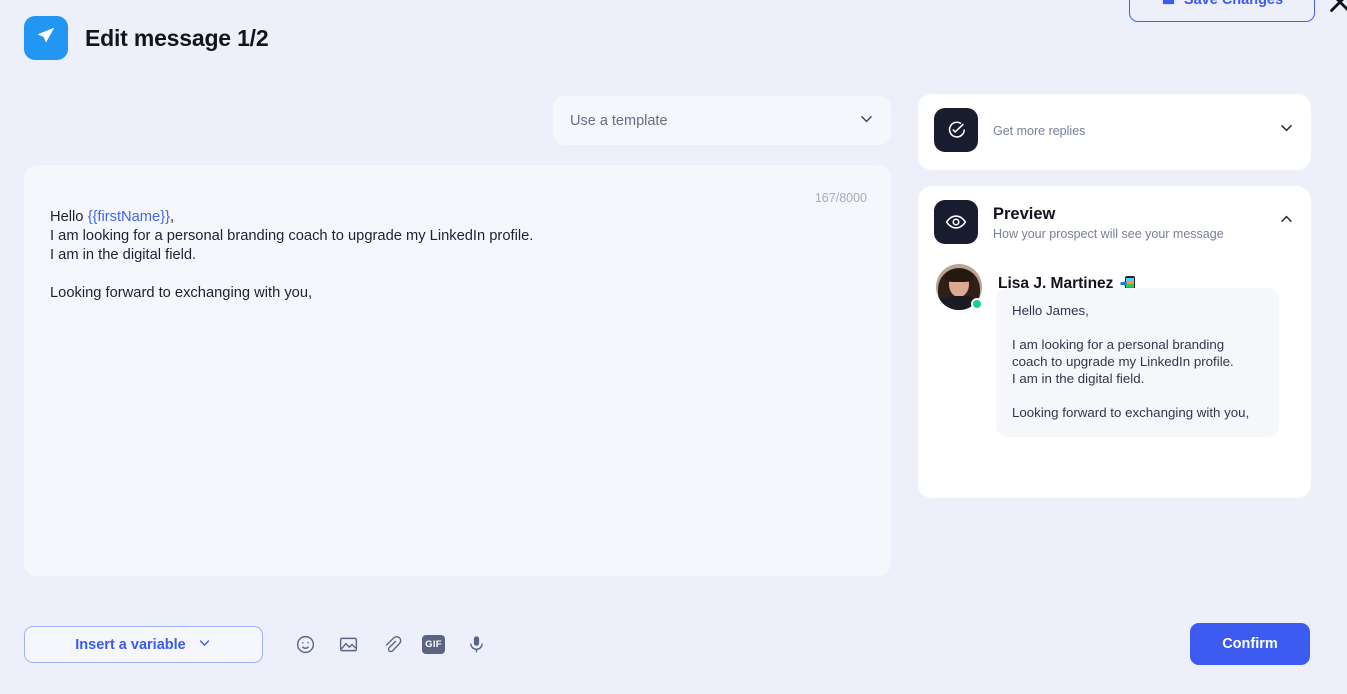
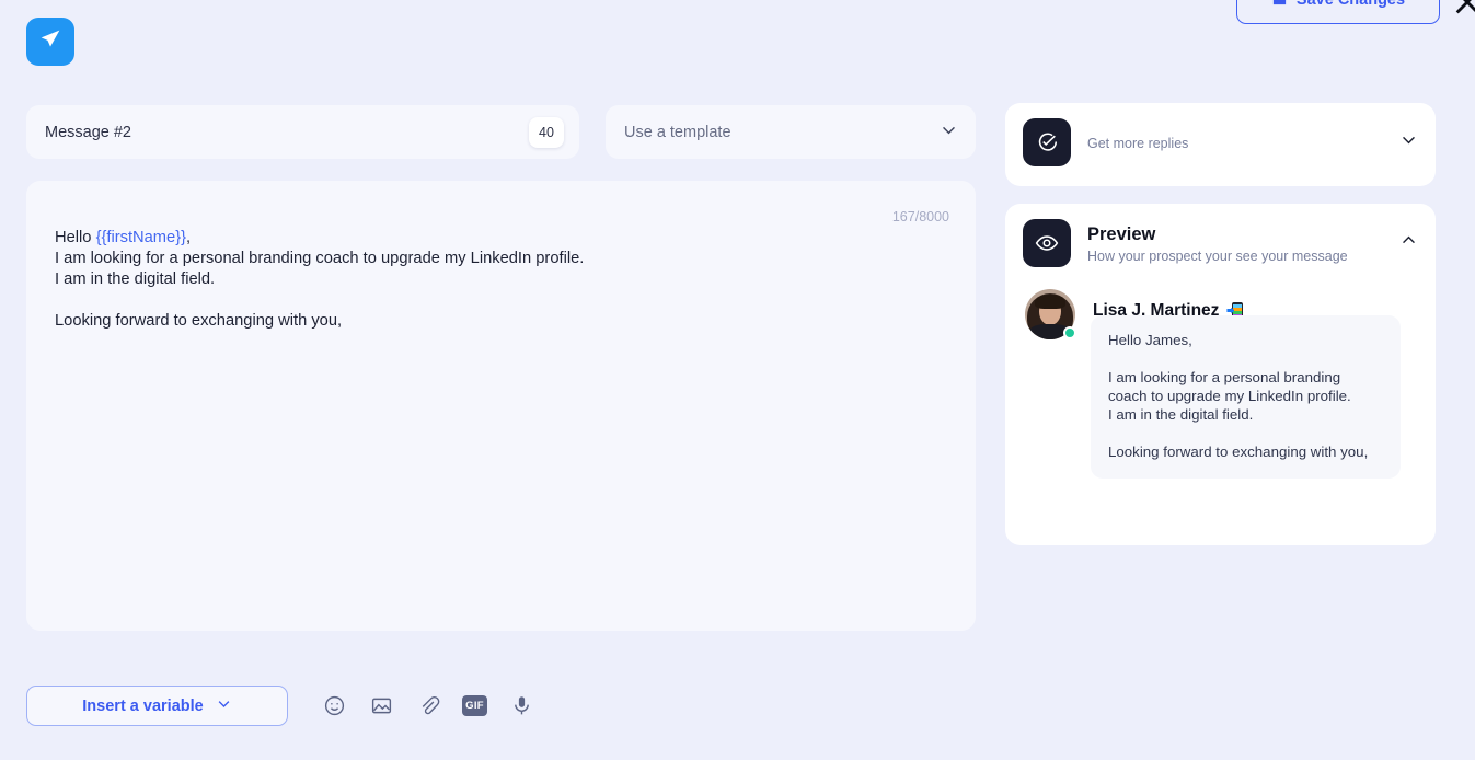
- Edit message 1/2
  Save Changes
+ Message #2
+ 40
  Use a template
  167/8000
  Hello {{firstName}},
  I am looking for a personal branding coach to upgrade my LinkedIn profile.
  I am in the digital field.
  Looking forward to exchanging with you,
  Insert a variable
  GIF
- Confirm
  Get more replies
  Preview
- How your prospect will see your message
+ How your prospect your see your message
  Lisa J. Martinez
  Hello James,
  I am looking for a personal branding
  coach to upgrade my LinkedIn profile.
  I am in the digital field.
  Looking forward to exchanging with you,
